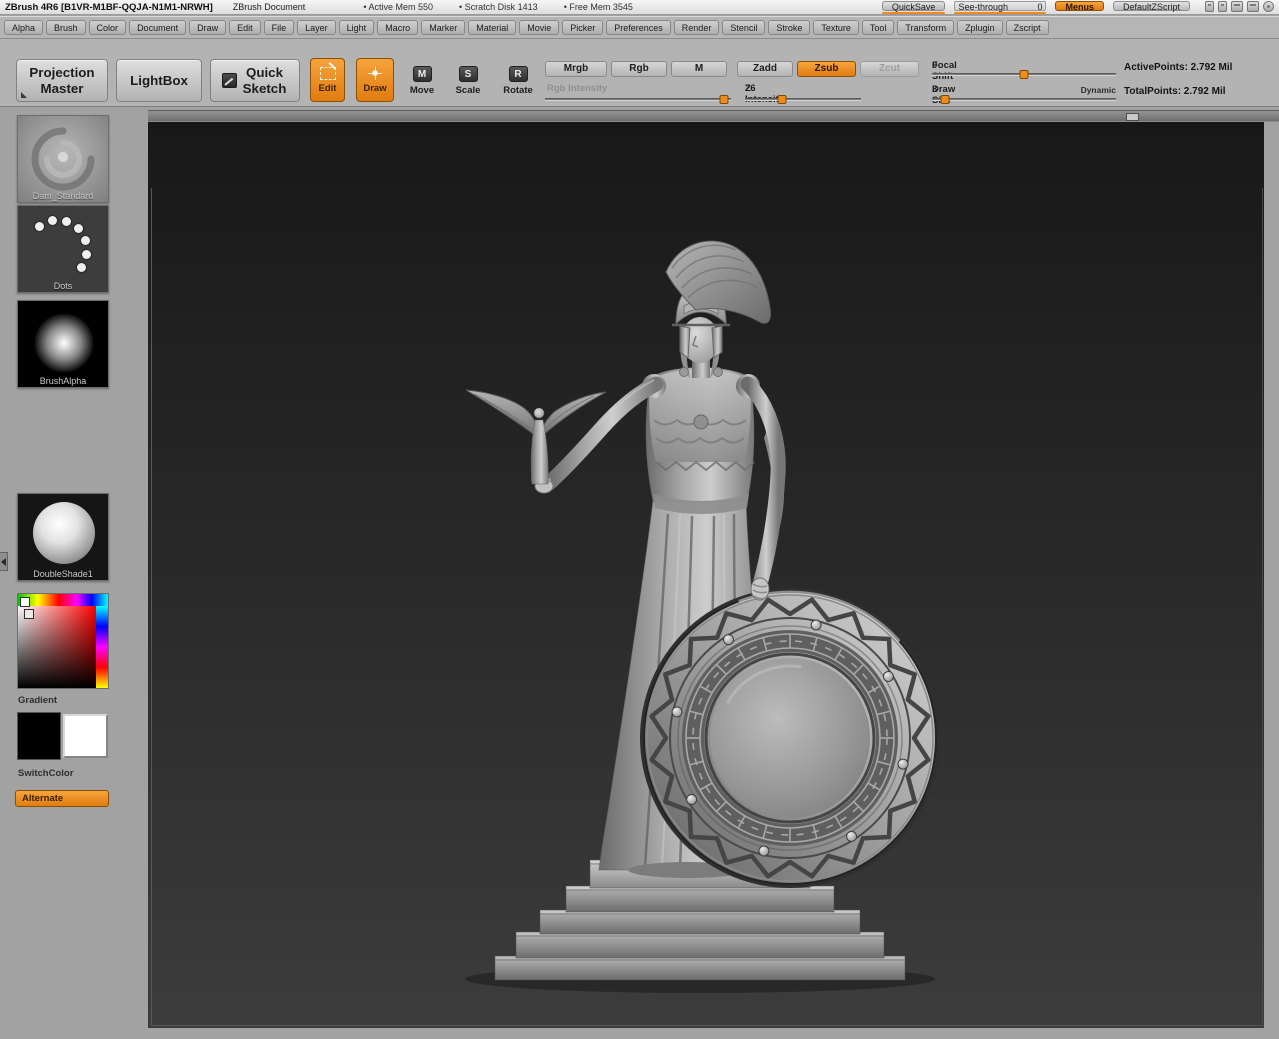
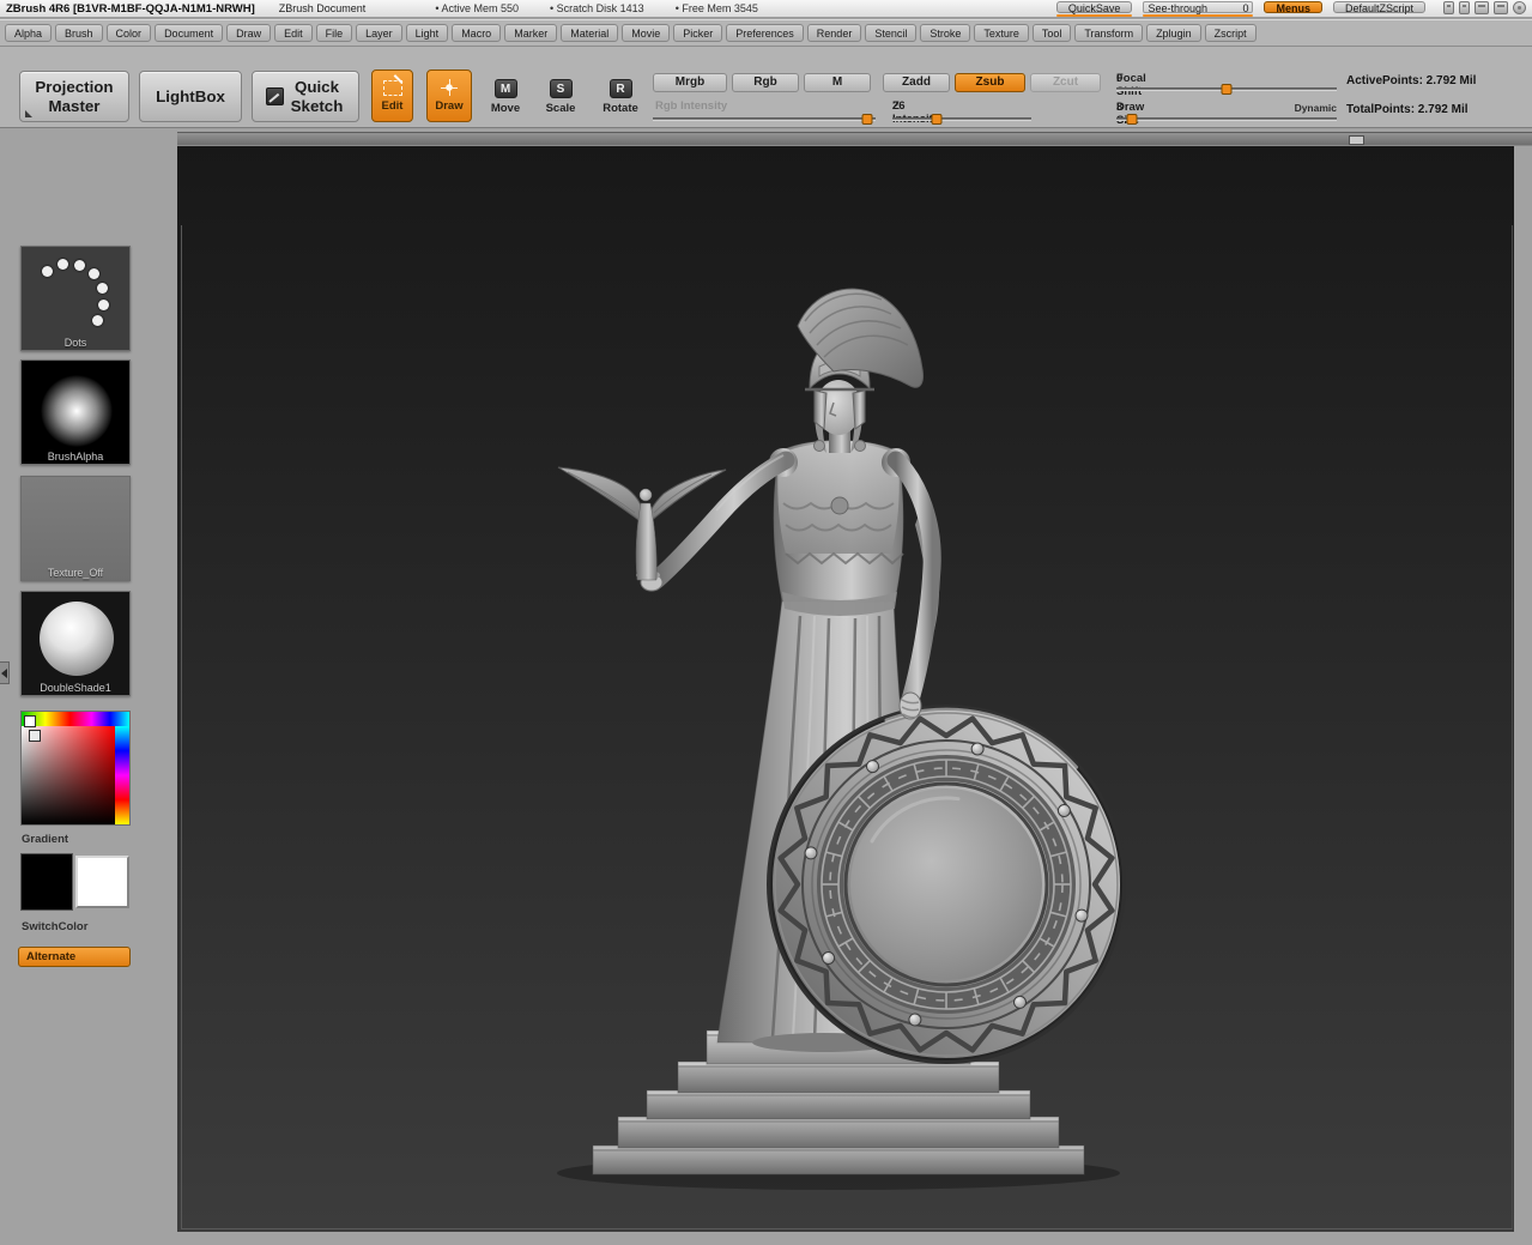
  ZBrush 4R6 [B1VR-M1BF-QQJA-N1M1-NRWH]
  ZBrush Document
  • Active Mem 550
  • Scratch Disk 1413
  • Free Mem 3545
  QuickSave
  See-through
  0
  Menus
  DefaultZScript
  Alpha
  Brush
  Color
  Document
  Draw
  Edit
  File
  Layer
  Light
  Macro
  Marker
  Material
  Movie
  Picker
  Preferences
  Render
  Stencil
  Stroke
  Texture
  Tool
  Transform
  Zplugin
  Zscript
  Projection Master
  LightBox
  Quick Sketch
  Edit
  Draw
  M
  Move
  S
  Scale
  R
  Rotate
  Mrgb
  Rgb
  M
  Rgb Intensity
  Zadd
  Zsub
  Zcut
  26
  Focal Shift
  0
  3
  Dynamic
  ActivePoints: 2.792 Mil
  TotalPoints: 2.792 Mil
- Dam_Standard
  Dots
  BrushAlpha
+ Texture_Off
  DoubleShade1
  Gradient
  SwitchColor
  Alternate
